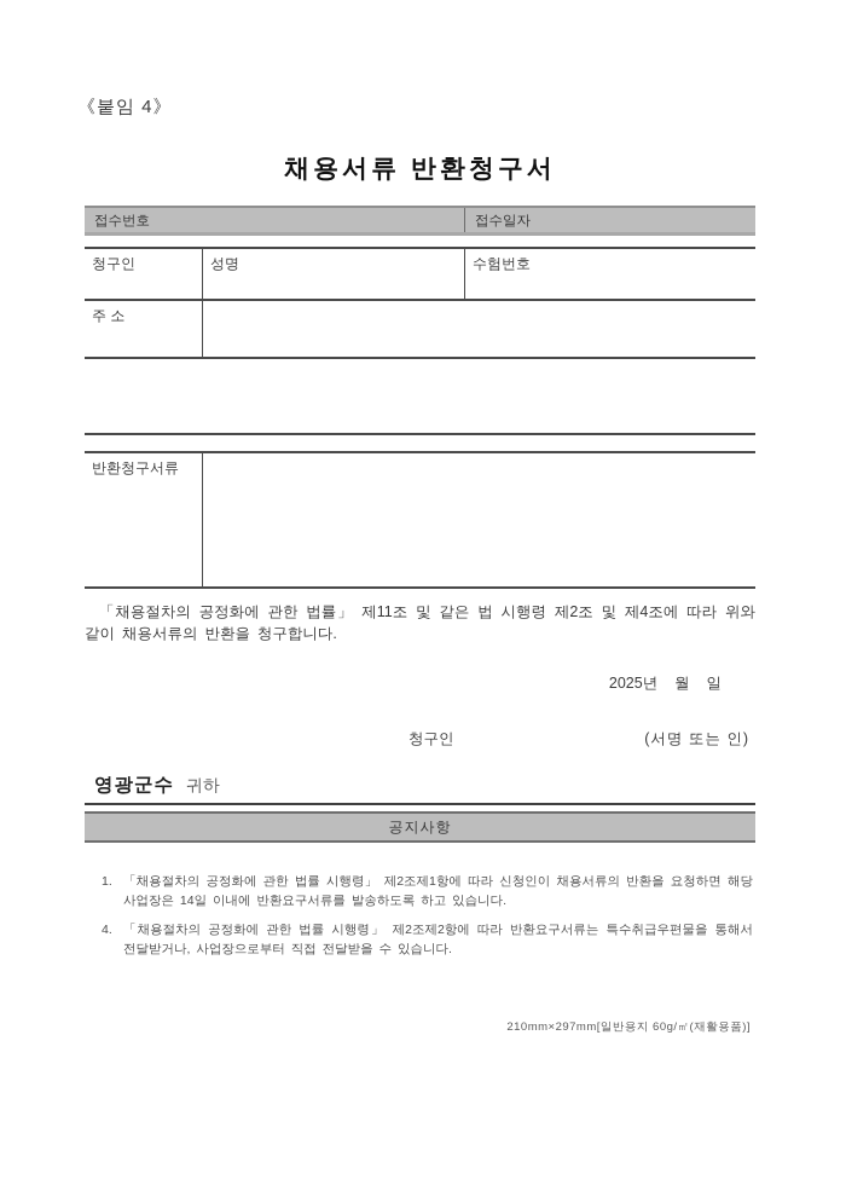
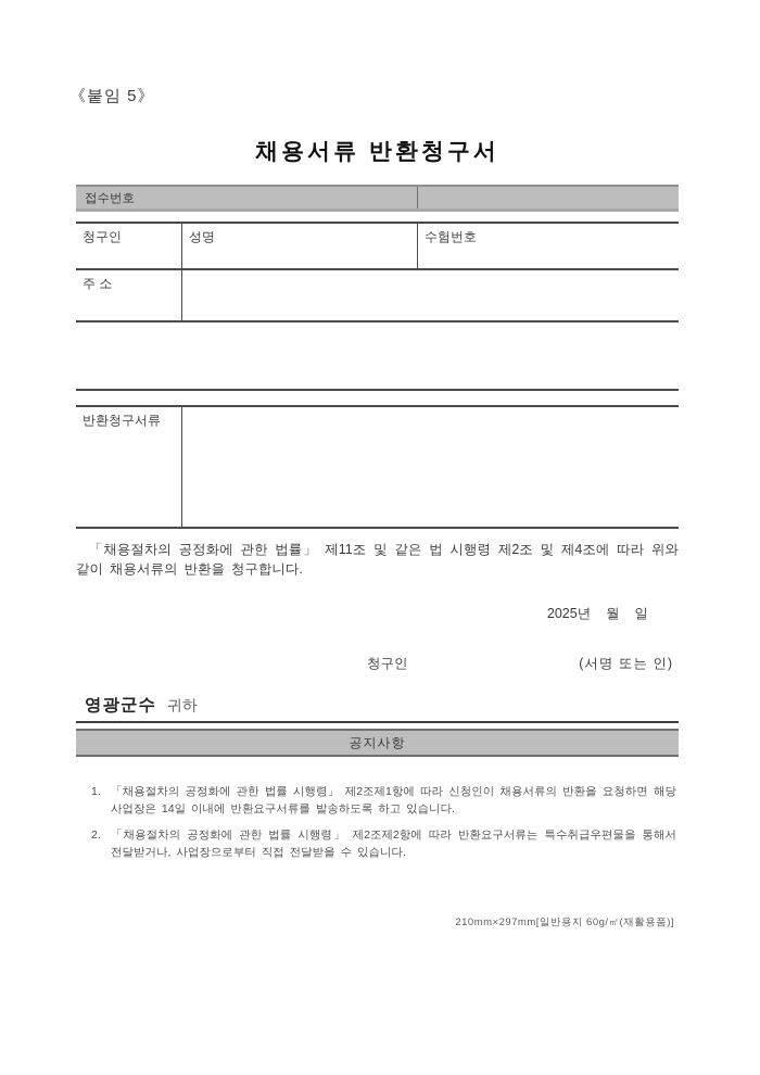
- 《붙임 4》
+ 《붙임 5》
  채용서류 반환청구서
  접수번호
- 접수일자
  청구인
  성명
  수험번호
  주 소
  반환청구서류
  「채용절차의 공정화에 관한 법률」 제11조 및 같은 법 시행령 제2조 및 제4조에 따라 위와 같이 채용서류의 반환을 청구합니다.
  2025년 월 일
  청구인
  (서명 또는 인)
  영광군수 귀하
  공지사항
  1.
  「채용절차의 공정화에 관한 법률 시행령」 제2조제1항에 따라 신청인이 채용서류의 반환을 요청하면 해당 사업장은 14일 이내에 반환요구서류를 발송하도록 하고 있습니다.
- 4.
+ 2.
  「채용절차의 공정화에 관한 법률 시행령」 제2조제2항에 따라 반환요구서류는 특수취급우편물을 통해서 전달받거나, 사업장으로부터 직접 전달받을 수 있습니다.
  210mm×297mm[일반용지 60g/㎡(재활용품)]
